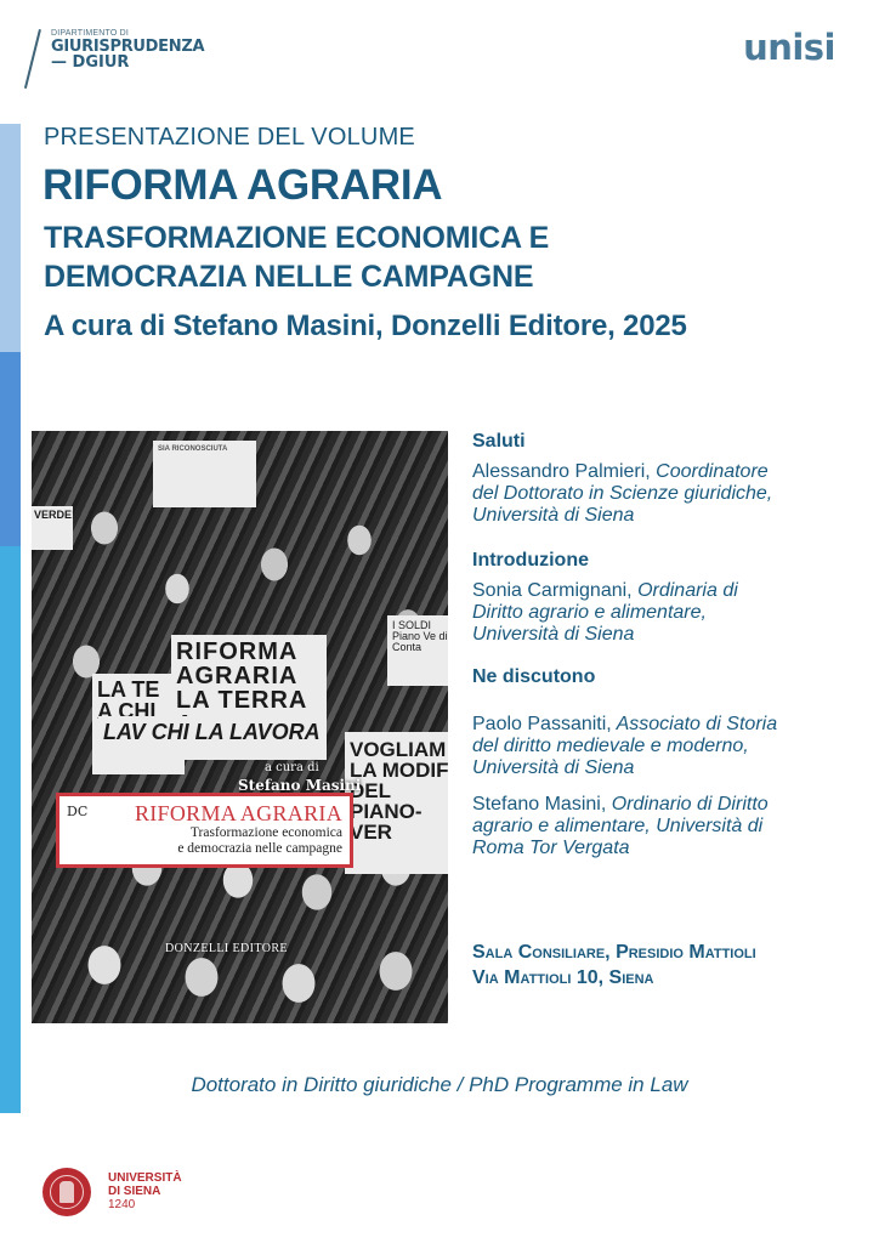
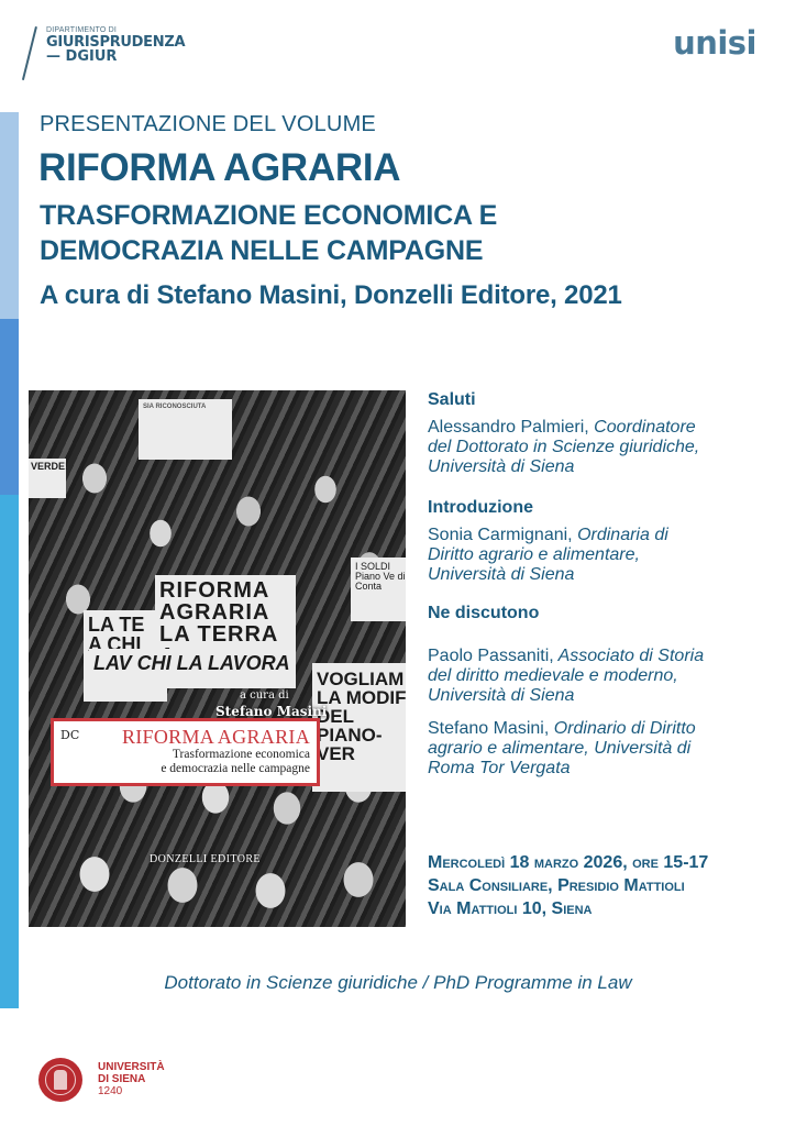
  GIURISPRUDENZA
  — DGIUR
  unisi
  PRESENTAZIONE DEL VOLUME
  RIFORMA AGRARIA
  TRASFORMAZIONE ECONOMICA E
  DEMOCRAZIA NELLE CAMPAGNE
- A cura di Stefano Masini, Donzelli Editore, 2025
+ A cura di Stefano Masini, Donzelli Editore, 2021
  VERDE!
  LA TE A CHI
  RIFORMA AGRARIA LA TERRA
  I SOLDI Piano Ve di Conta
  LAV CHI LA LAVORA
  VOGLIAM LA MODIF DEL PIANO-VER
  a cura di
  Stefano Masini
  DC
  RIFORMA AGRARIA
  Trasformazione economica
  e democrazia nelle campagne
  DONZELLI EDITORE
  Saluti
  Alessandro Palmieri, Coordinatore
  del Dottorato in Scienze giuridiche,
  Università di Siena
  Introduzione
  Sonia Carmignani, Ordinaria di
  Diritto agrario e alimentare,
  Università di Siena
  Ne discutono
  Paolo Passaniti, Associato di Storia
  del diritto medievale e moderno,
  Università di Siena
  Stefano Masini, Ordinario di Diritto
  agrario e alimentare, Università di
  Roma Tor Vergata
+ Mercoledì 18 marzo 2026, ore 15-17
  Sala Consiliare, Presidio Mattioli
  Via Mattioli 10, Siena
- Dottorato in Diritto giuridiche / PhD Programme in Law
+ Dottorato in Scienze giuridiche / PhD Programme in Law
  UNIVERSITÀ
  DI SIENA
  1240
